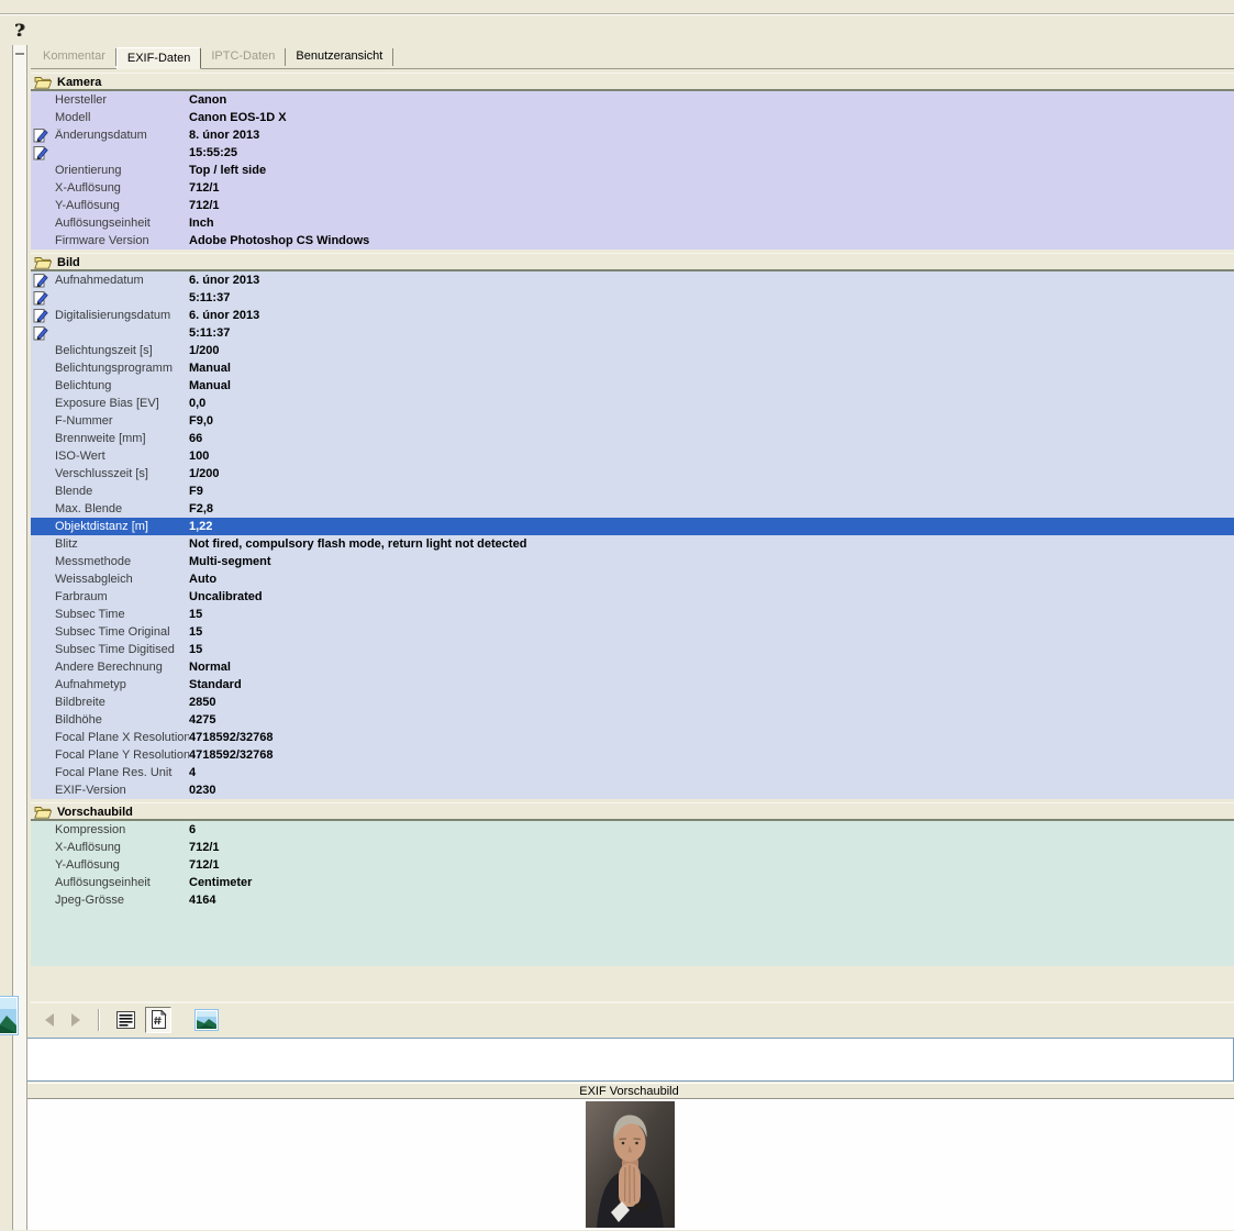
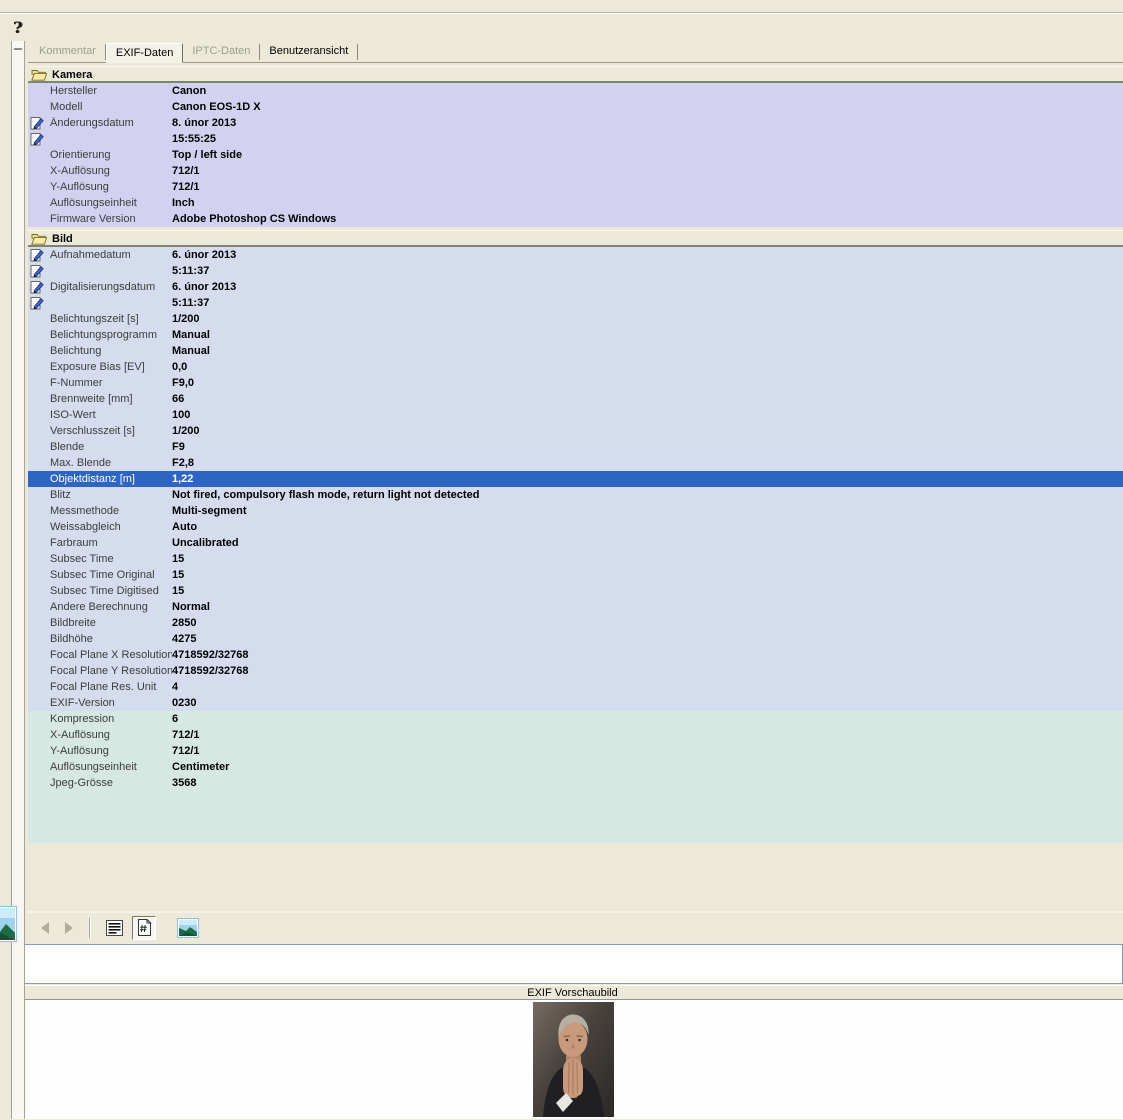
  ?
  Kommentar
  EXIF-Daten
  IPTC-Daten
  Benutzeransicht
  Kamera
  Hersteller
  Canon
  Modell
  Canon EOS-1D X
  Änderungsdatum
  8. únor 2013
  15:55:25
  Orientierung
  Top / left side
  X-Auflösung
  712/1
  Y-Auflösung
  712/1
  Auflösungseinheit
  Inch
  Firmware Version
  Adobe Photoshop CS Windows
  Bild
  Aufnahmedatum
  6. únor 2013
  5:11:37
  Digitalisierungsdatum
  6. únor 2013
  5:11:37
  Belichtungszeit [s]
  1/200
  Belichtungsprogramm
  Manual
  Belichtung
  Manual
  Exposure Bias [EV]
  0,0
  F-Nummer
  F9,0
  Brennweite [mm]
  66
  ISO-Wert
  100
  Verschlusszeit [s]
  1/200
  Blende
  F9
  Max. Blende
  F2,8
  Objektdistanz [m]
  1,22
  Blitz
  Not fired, compulsory flash mode, return light not detected
  Messmethode
  Multi-segment
  Weissabgleich
  Auto
  Farbraum
  Uncalibrated
  Subsec Time
  15
  Subsec Time Original
  15
  Subsec Time Digitised
  15
  Andere Berechnung
  Normal
- Aufnahmetyp
- Standard
  Bildbreite
  2850
  Bildhöhe
  4275
  Focal Plane X Resolution
  4718592/32768
  Focal Plane Y Resolution
  4718592/32768
  Focal Plane Res. Unit
  4
  EXIF-Version
  0230
- Vorschaubild
  Kompression
  6
  X-Auflösung
  712/1
  Y-Auflösung
  712/1
  Auflösungseinheit
  Centimeter
  Jpeg-Grösse
- 4164
+ 3568
  EXIF Vorschaubild
